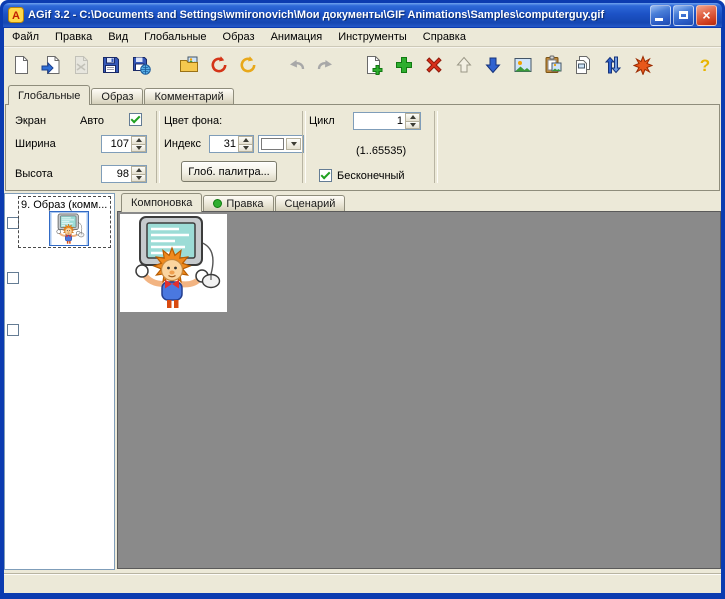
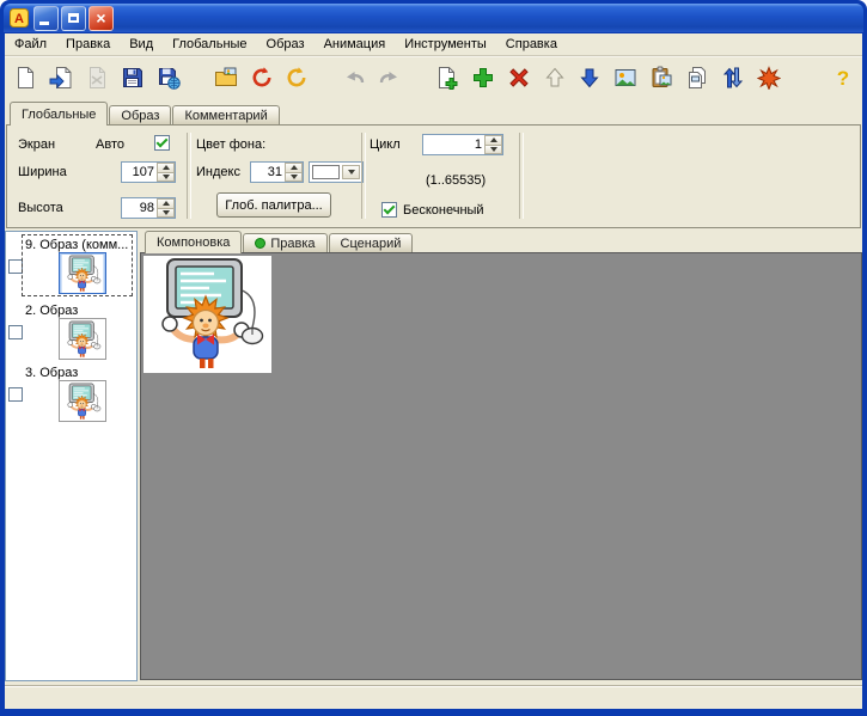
  A
- AGif 3.2 - C:\Documents and Settings\wmironovich\Мои документы\GIF Animations\Samples\computerguy.gif
  ×
  Файл
  Правка
  Вид
  Глобальные
  Образ
  Анимация
  Инструменты
  Справка
  ?
  Глобальные
  Образ
  Комментарий
  Экран
  Авто
  Ширина
  107
  Высота
  98
  Цвет фона:
  Индекс
  31
  Глоб. палитра...
  Цикл
  1
  (1..65535)
  Бесконечный
  9. Образ (комм...
+ 2. Образ
+ 3. Образ
  Компоновка
  Правка
  Сценарий
